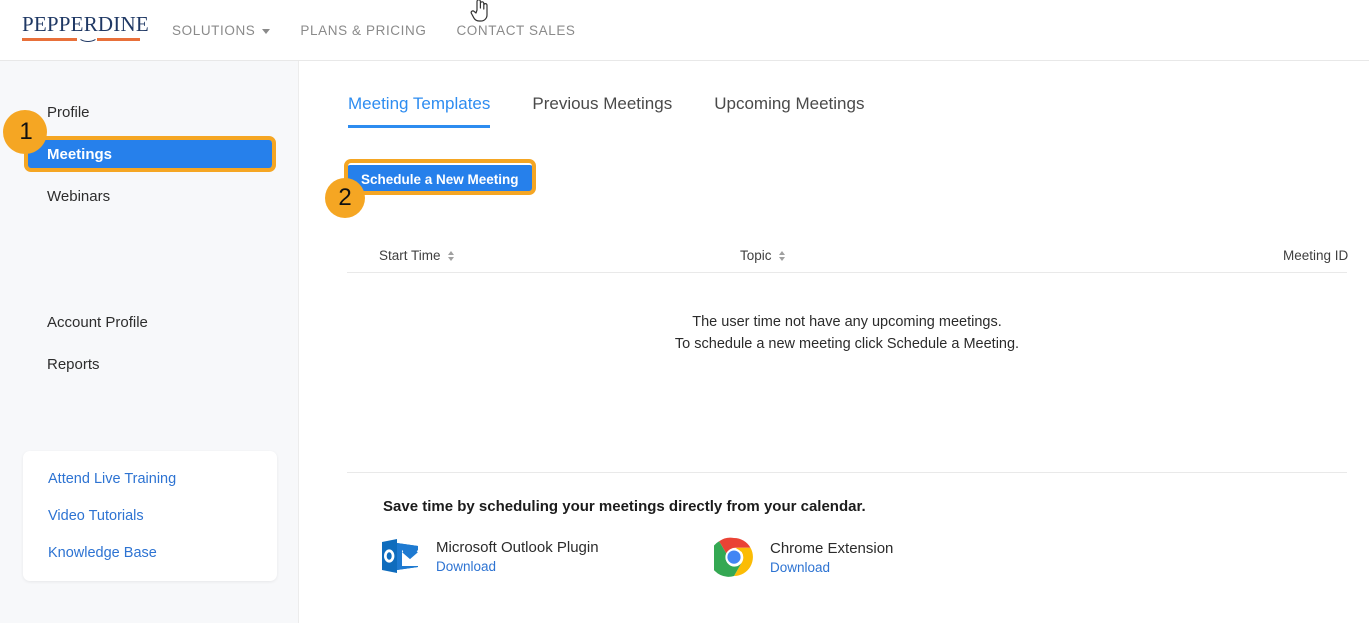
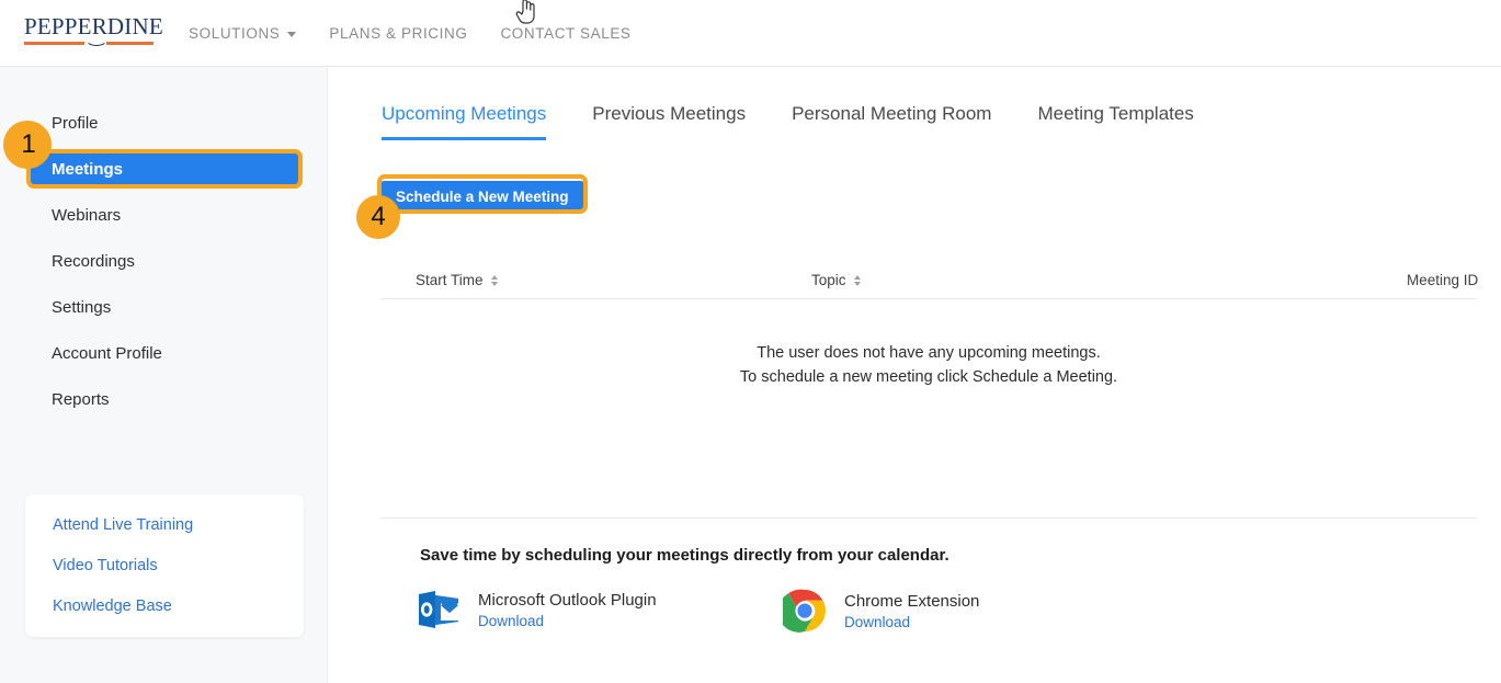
  PEPPERDINE
  SOLUTIONS
  PLANS & PRICING
  CONTACT SALES
  Profile
  Meetings
  Webinars
+ Recordings
+ Settings
  Account Profile
  Reports
  Attend Live Training
  Video Tutorials
  Knowledge Base
- Meeting Templates
+ Upcoming Meetings
  Previous Meetings
+ Personal Meeting Room
- Upcoming Meetings
+ Meeting Templates
  Schedule a New Meeting
  Start Time
  Topic
  Meeting ID
- The user time not have any upcoming meetings.
+ The user does not have any upcoming meetings.
  To schedule a new meeting click Schedule a Meeting.
  Save time by scheduling your meetings directly from your calendar.
  Microsoft Outlook Plugin
  Download
  Chrome Extension
  Download
  1
- 2
+ 4
